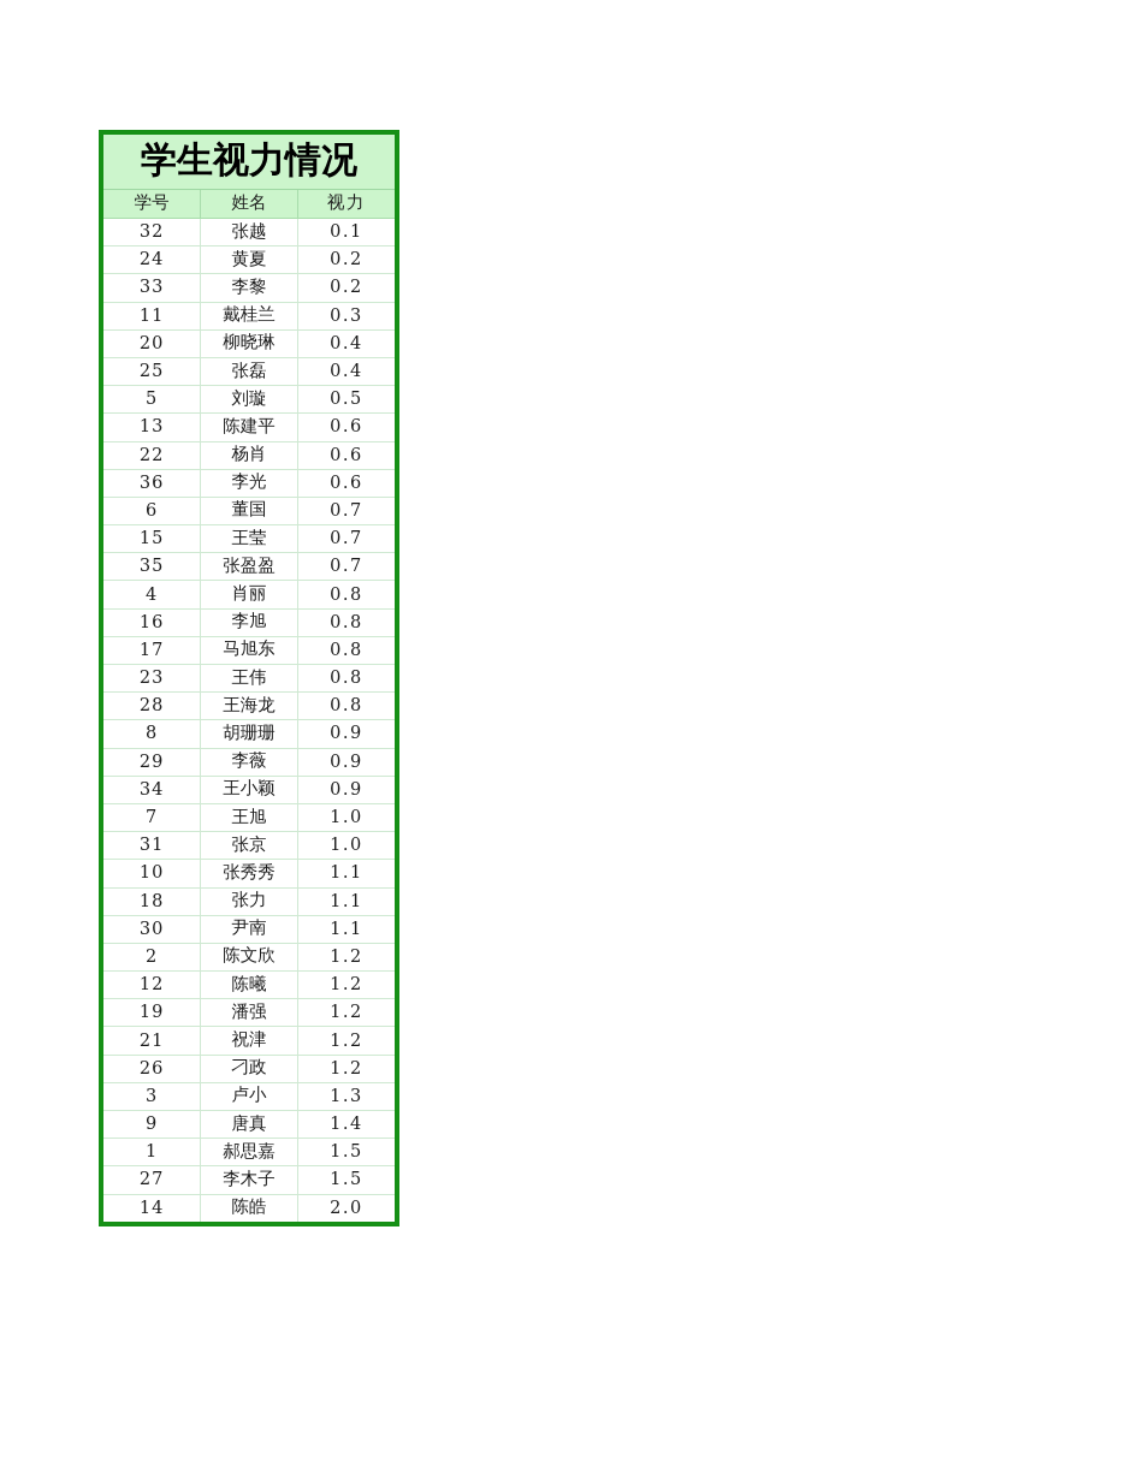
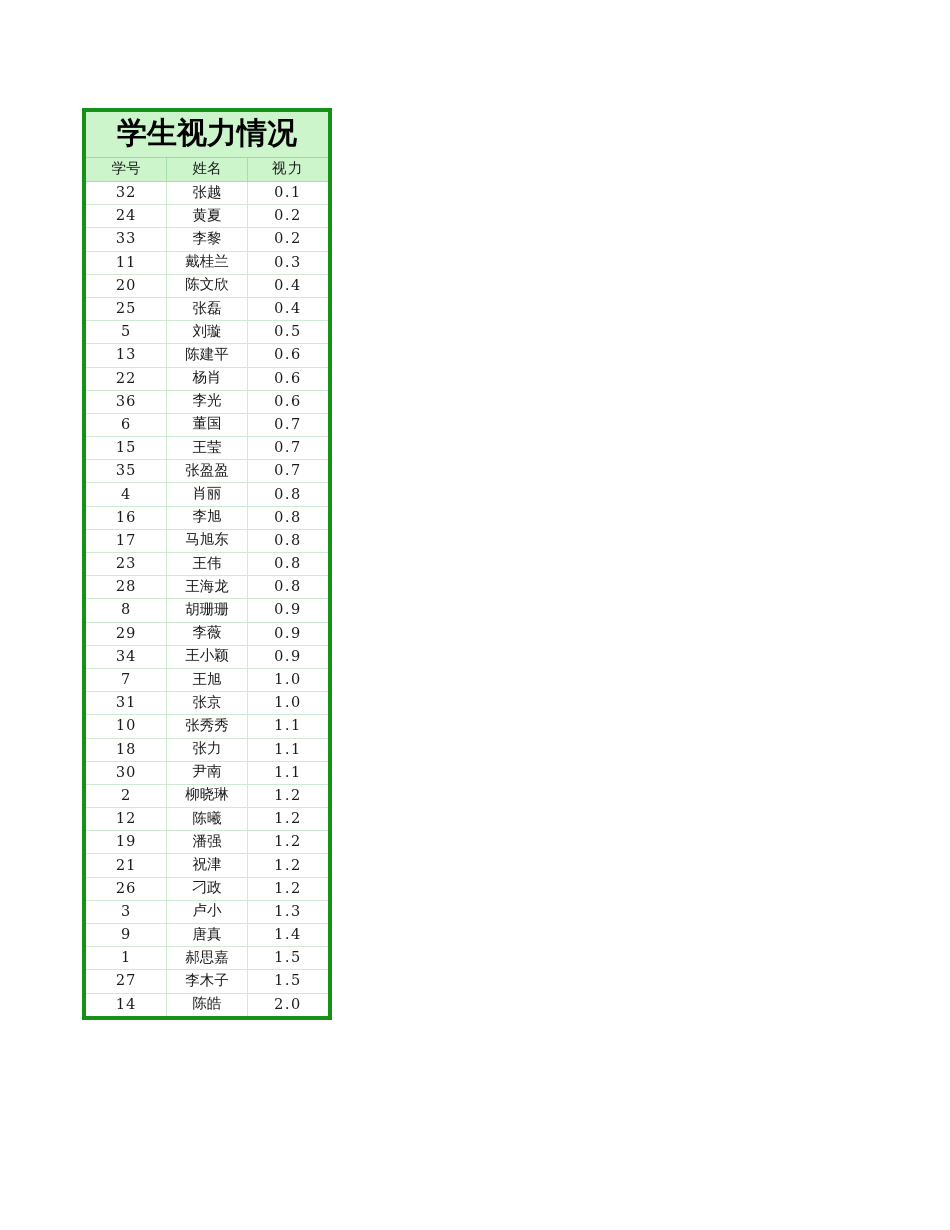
  学生视力情况
  学号	姓名	视力
  32	张越	0.1
  24	黄夏	0.2
  33	李黎	0.2
  11	戴桂兰	0.3
- 20	柳晓琳	0.4
+ 20	陈文欣	0.4
  25	张磊	0.4
  5	刘璇	0.5
  13	陈建平	0.6
  22	杨肖	0.6
  36	李光	0.6
  6	董国	0.7
  15	王莹	0.7
  35	张盈盈	0.7
  4	肖丽	0.8
  16	李旭	0.8
  17	马旭东	0.8
  23	王伟	0.8
  28	王海龙	0.8
  8	胡珊珊	0.9
  29	李薇	0.9
  34	王小颖	0.9
  7	王旭	1.0
  31	张京	1.0
  10	张秀秀	1.1
  18	张力	1.1
  30	尹南	1.1
- 2	陈文欣	1.2
+ 2	柳晓琳	1.2
  12	陈曦	1.2
  19	潘强	1.2
  21	祝津	1.2
  26	刁政	1.2
  3	卢小	1.3
  9	唐真	1.4
  1	郝思嘉	1.5
  27	李木子	1.5
  14	陈皓	2.0
